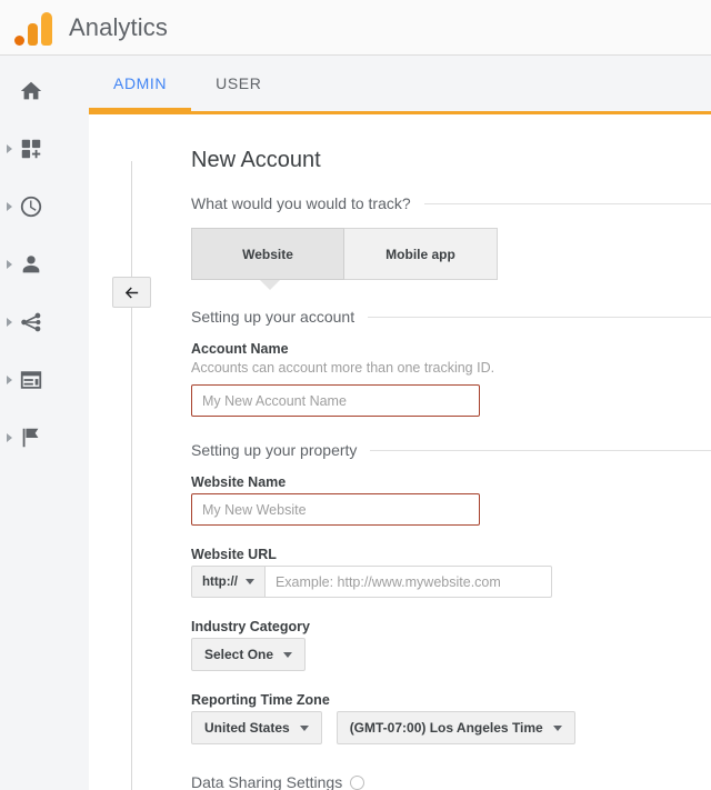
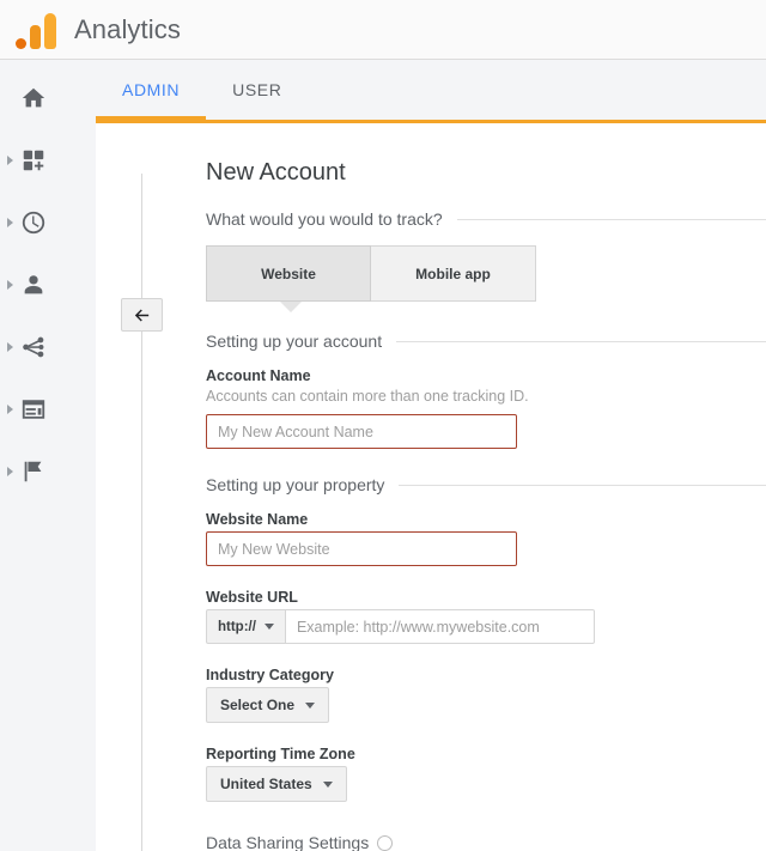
  Analytics
  ADMIN
  USER
  New Account
  What would you would to track?
  Website
  Mobile app
  Setting up your account
  Account Name
- Accounts can account more than one tracking ID.
+ Accounts can contain more than one tracking ID.
  My New Account Name
  Setting up your property
  Website Name
  My New Website
  Website URL
  http://
  Example: http://www.mywebsite.com
  Industry Category
  Select One
  Reporting Time Zone
  United States
- (GMT-07:00) Los Angeles Time
  Data Sharing Settings
